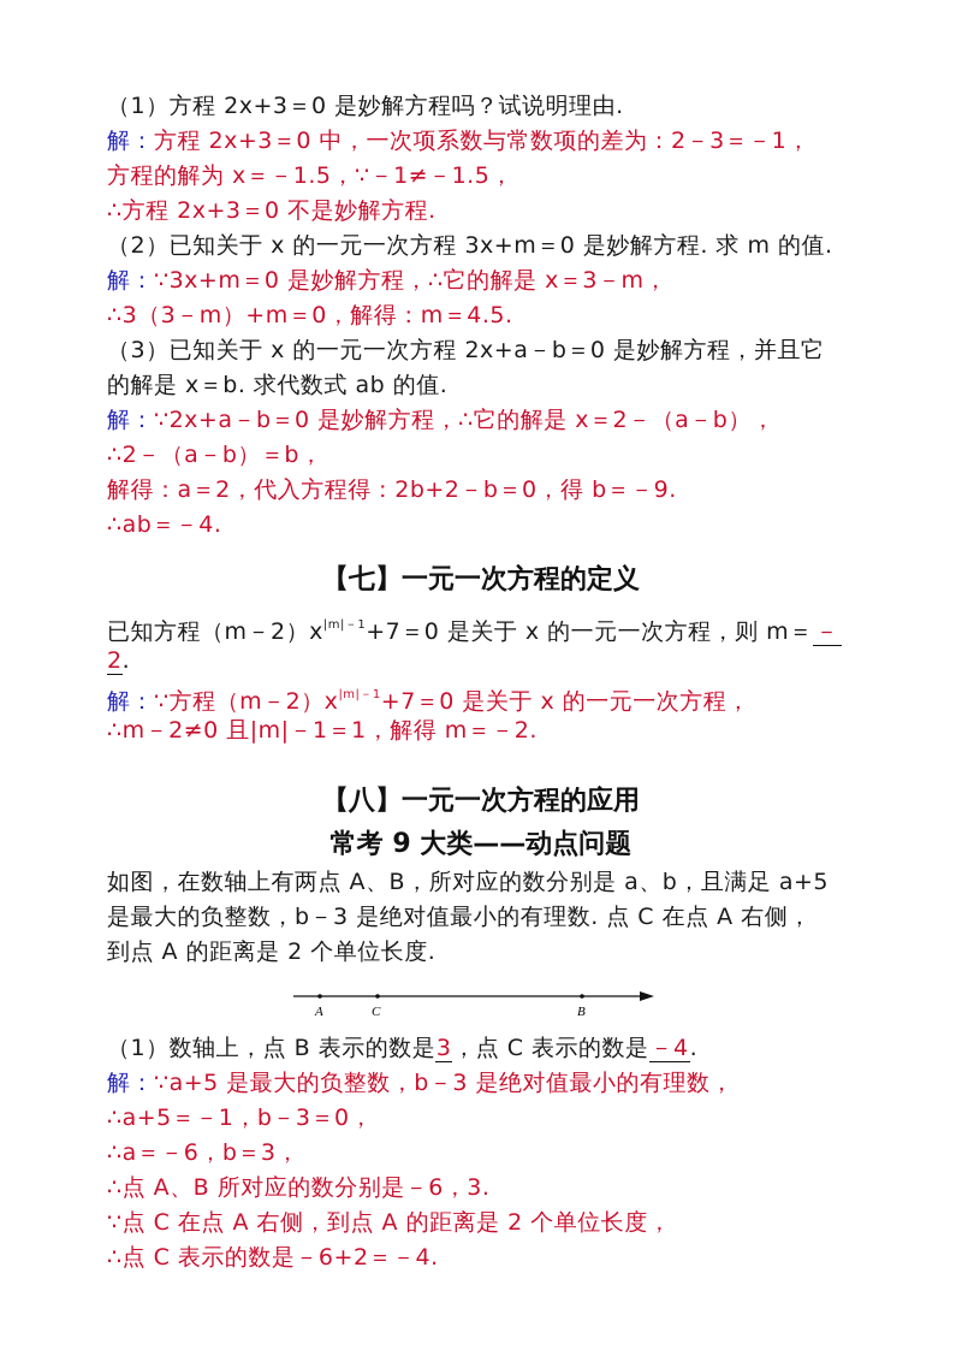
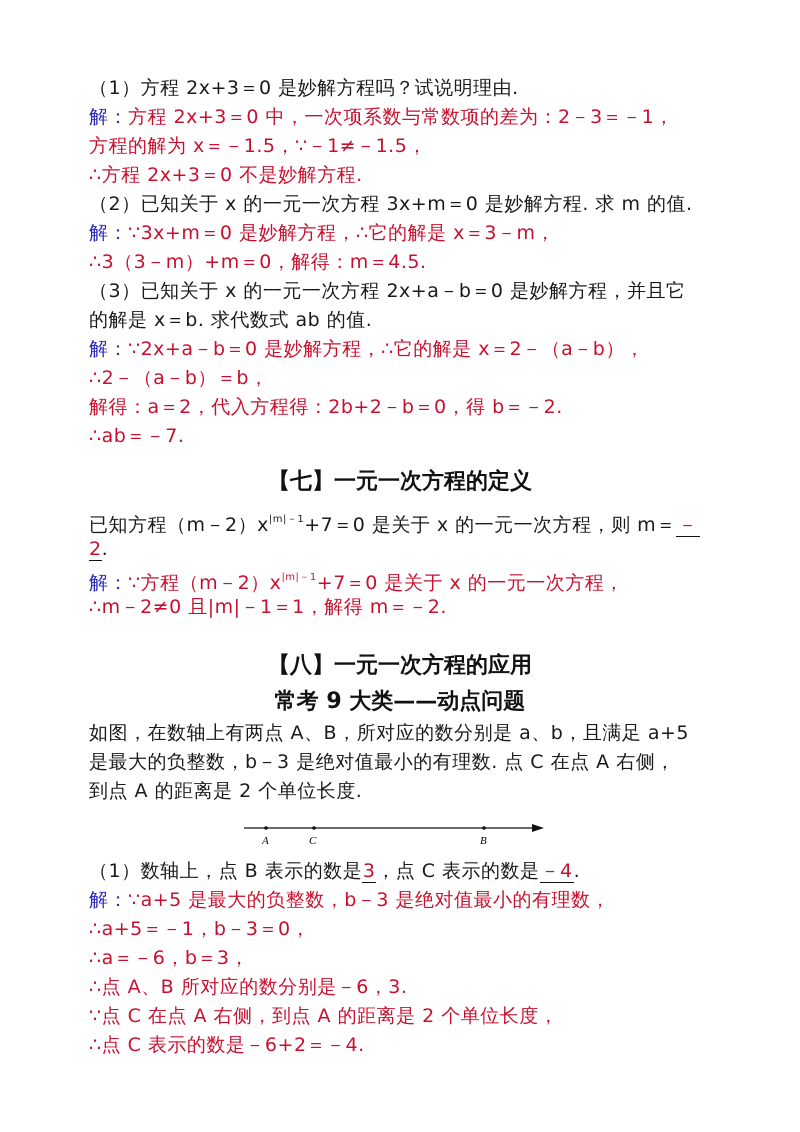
  （1）方程 2x+3＝0 是妙解方程吗？试说明理由.
  解：方程 2x+3＝0 中，一次项系数与常数项的差为：2－3＝－1，
  方程的解为 x＝－1.5，∵－1≠－1.5，
  ∴方程 2x+3＝0 不是妙解方程.
  （2）已知关于 x 的一元一次方程 3x+m＝0 是妙解方程. 求 m 的值.
  解：∵3x+m＝0 是妙解方程，∴它的解是 x＝3－m，
  ∴3（3－m）+m＝0，解得：m＝4.5.
  （3）已知关于 x 的一元一次方程 2x+a－b＝0 是妙解方程，并且它
  的解是 x＝b. 求代数式 ab 的值.
  解：∵2x+a－b＝0 是妙解方程，∴它的解是 x＝2－（a－b），
  ∴2－（a－b）＝b，
- 解得：a＝2，代入方程得：2b+2－b＝0，得 b＝－9.
+ 解得：a＝2，代入方程得：2b+2－b＝0，得 b＝－2.
- ∴ab＝－4.
+ ∴ab＝－7.
  【七】一元一次方程的定义
  已知方程（m－2）x|m|－1+7＝0 是关于 x 的一元一次方程，则 m＝－
  2.
  解：∵方程（m－2）x|m|－1+7＝0 是关于 x 的一元一次方程，
  ∴m－2≠0 且|m|－1＝1，解得 m＝－2.
  【八】一元一次方程的应用
  常考 9 大类——动点问题
  如图，在数轴上有两点 A、B，所对应的数分别是 a、b，且满足 a+5
  是最大的负整数，b－3 是绝对值最小的有理数. 点 C 在点 A 右侧，
  到点 A 的距离是 2 个单位长度.
  A
  C
  B
  （1）数轴上，点 B 表示的数是3，点 C 表示的数是－4.
  解：∵a+5 是最大的负整数，b－3 是绝对值最小的有理数，
  ∴a+5＝－1，b－3＝0，
  ∴a＝－6，b＝3，
  ∴点 A、B 所对应的数分别是－6，3.
  ∵点 C 在点 A 右侧，到点 A 的距离是 2 个单位长度，
  ∴点 C 表示的数是－6+2＝－4.
